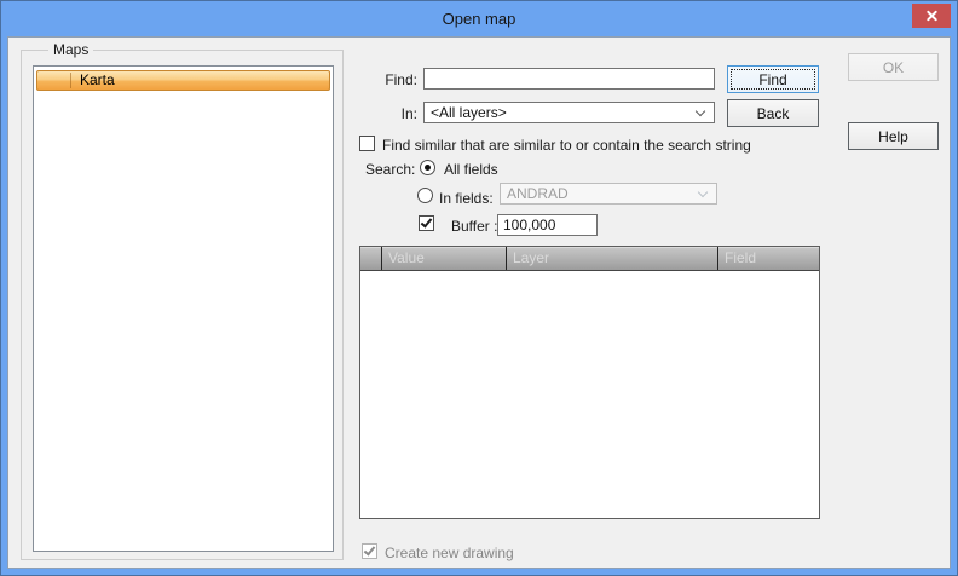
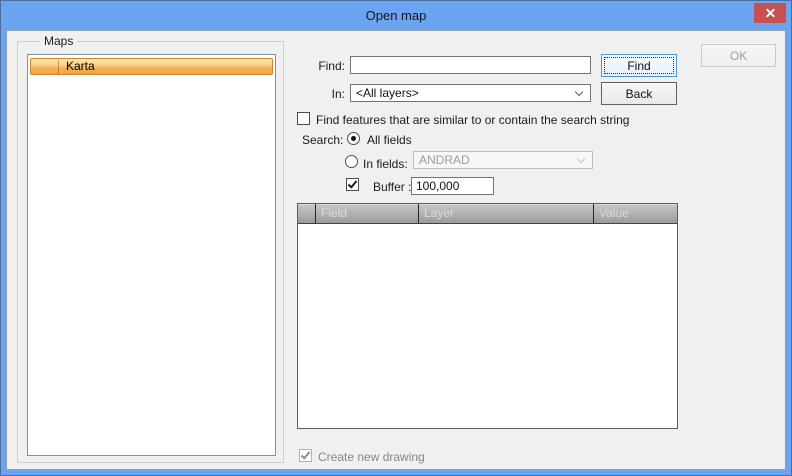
  Open map
  Maps
  Karta
  Find:
  Find
  In:
  <All layers>
  Back
- Find similar that are similar to or contain the search string
+ Find features that are similar to or contain the search string
  Search:
  All fields
  In fields:
  ANDRAD
  Buffer :
  100,000
- Value
+ Field
  Layer
- Field
+ Value
  OK
- Help
  Create new drawing
